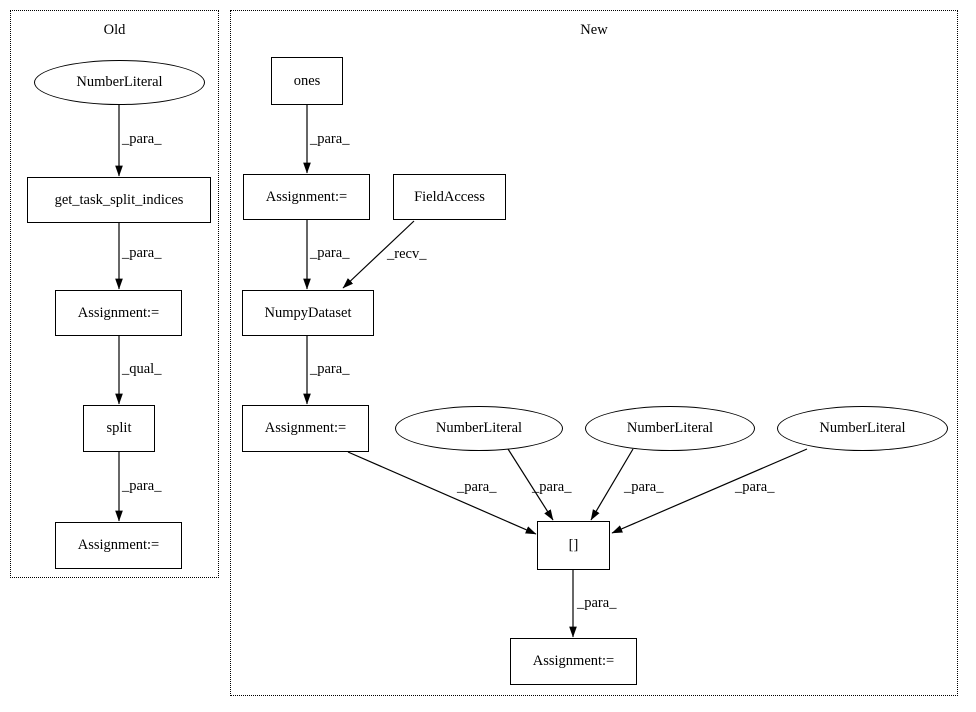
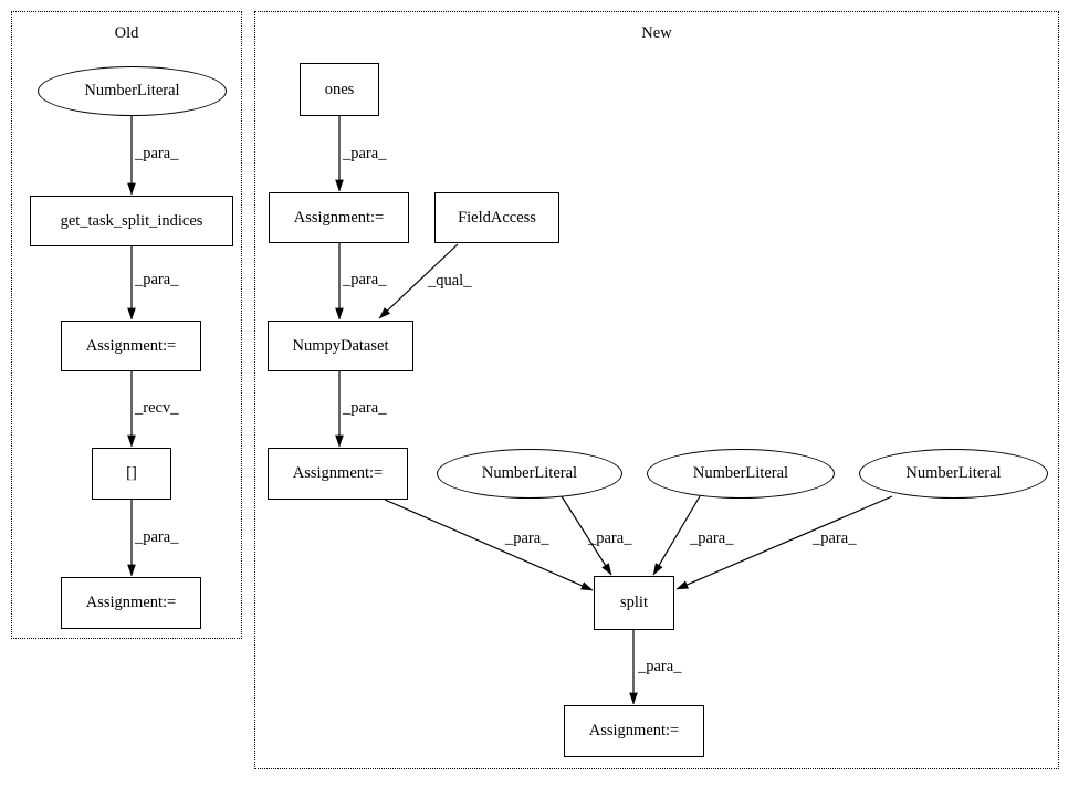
  Old
  New
  NumberLiteral
  get_task_split_indices
  Assignment:=
- split
+ []
  Assignment:=
  ones
  Assignment:=
  FieldAccess
  NumpyDataset
  Assignment:=
  NumberLiteral
  NumberLiteral
  NumberLiteral
- []
+ split
  Assignment:=
  _para_
  _para_
- _qual_
+ _recv_
  _para_
  _para_
  _para_
- _recv_
+ _qual_
  _para_
  _para_
  _para_
  _para_
  _para_
  _para_
